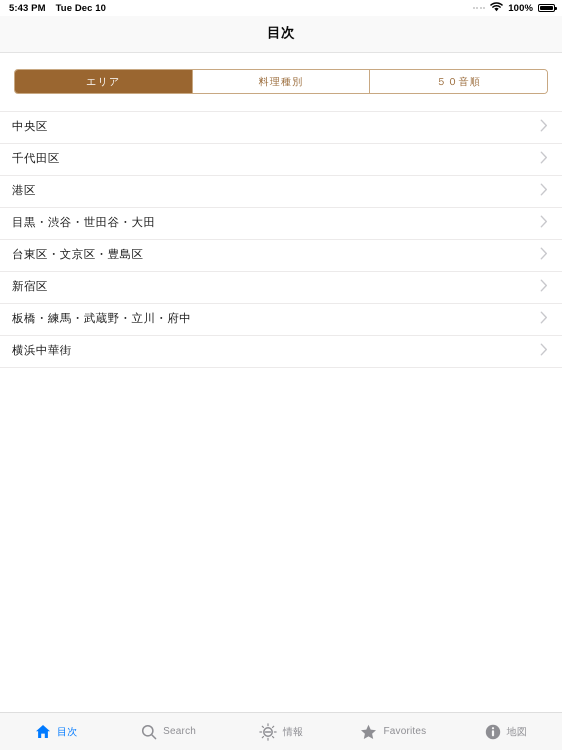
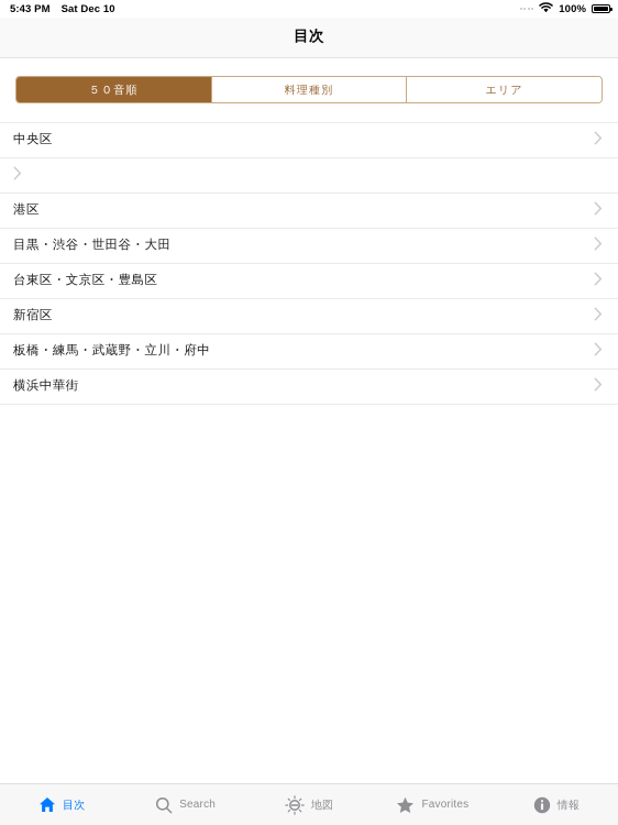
  5:43 PM
- Tue Dec 10
+ Sat Dec 10
  100%
  目次
- エリア
+ ５０音順
  料理種別
- ５０音順
+ エリア
  中央区
- 千代田区
  港区
  目黒・渋谷・世田谷・大田
  台東区・文京区・豊島区
  新宿区
  板橋・練馬・武蔵野・立川・府中
  横浜中華街
  目次
  Search
- 情報
+ 地図
  Favorites
- 地図
+ 情報
